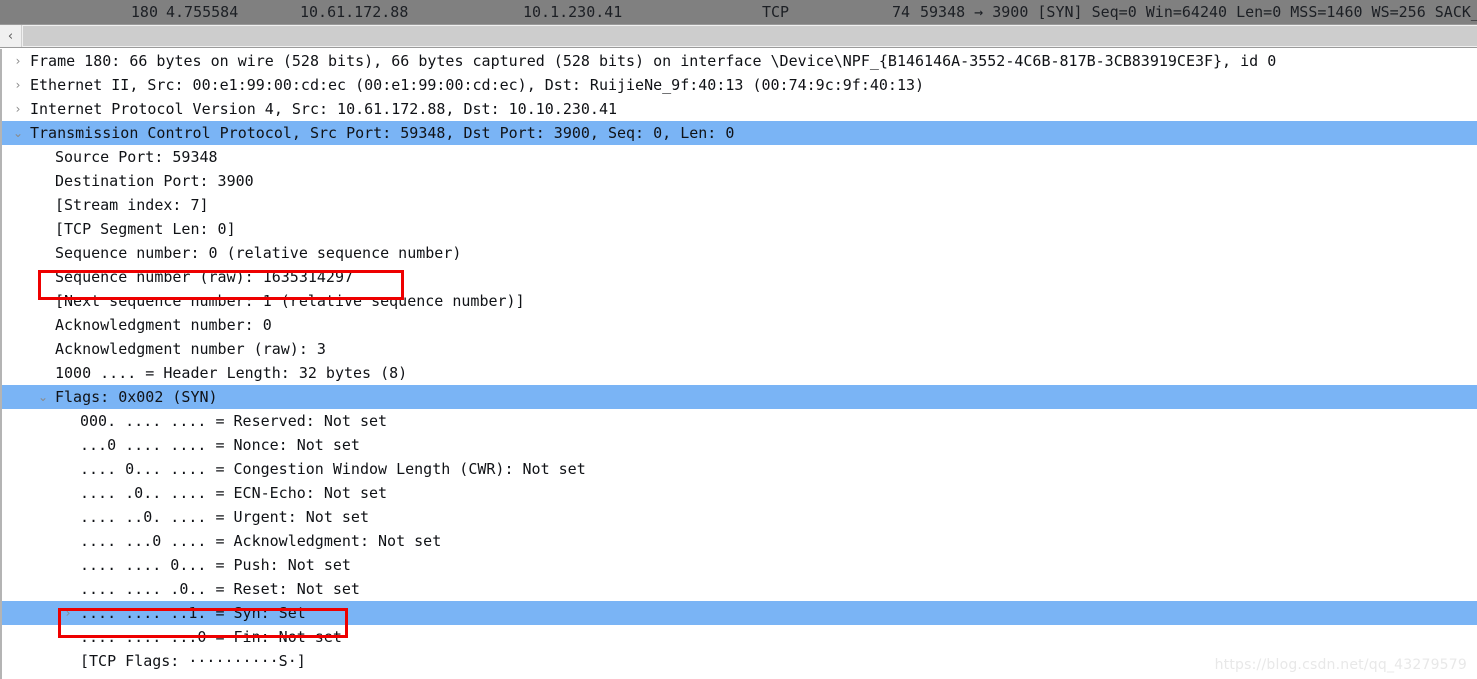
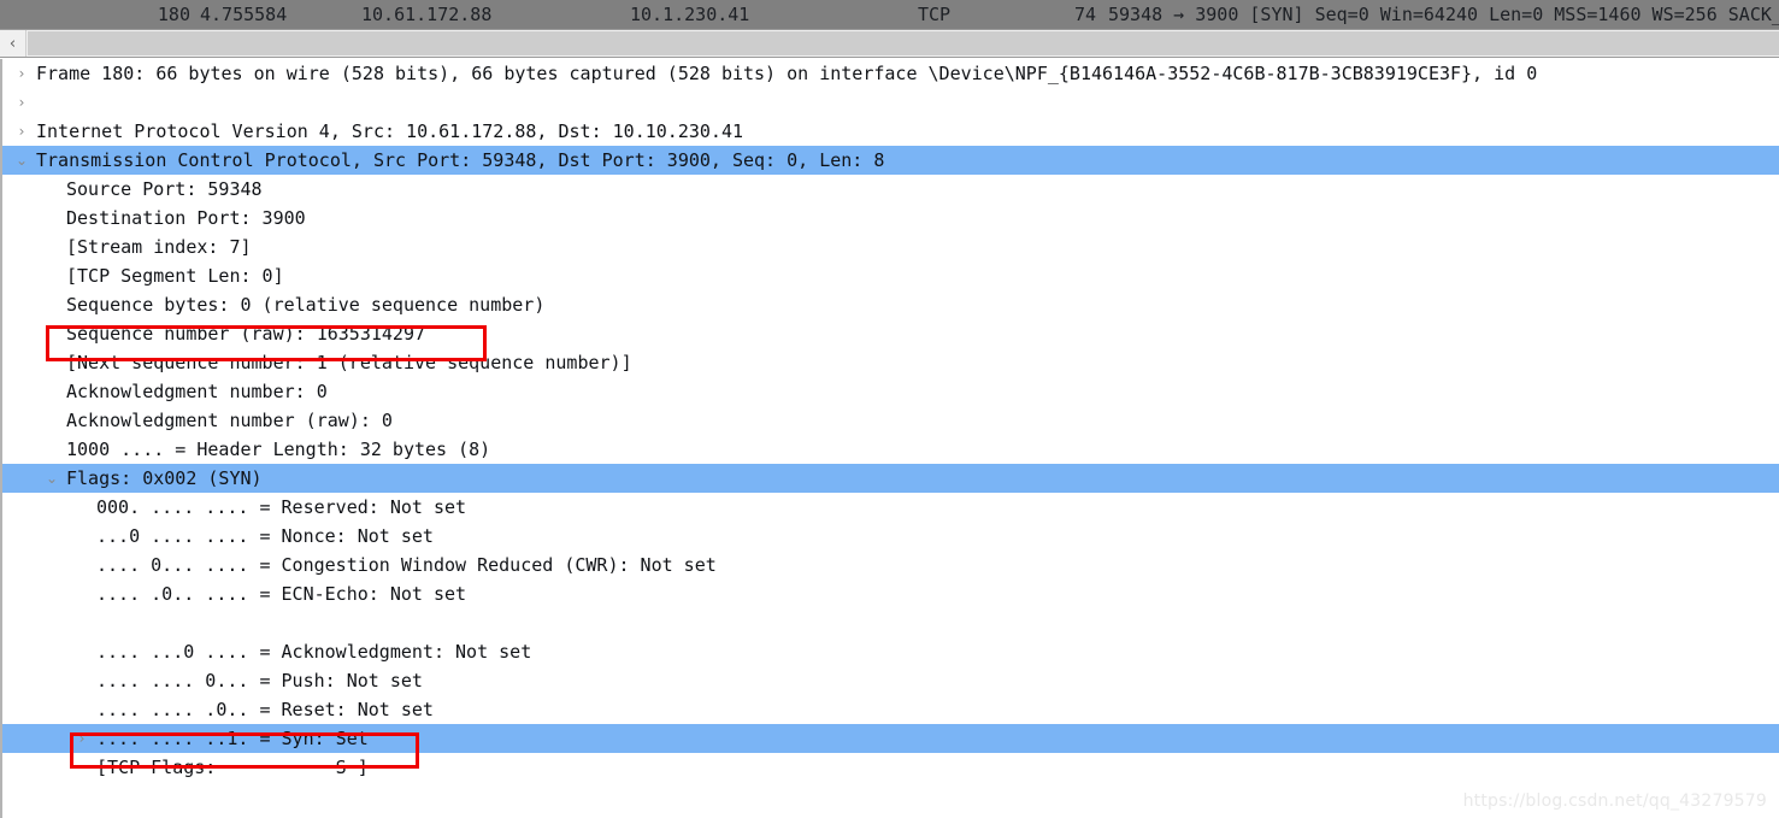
  180
  4.755584
  10.61.172.88
  10.1.230.41
  TCP
  74
  59348 → 3900 [SYN] Seq=0 Win=64240 Len=0 MSS=1460 WS=256 SACK_
  ‹
  ›
  Frame 180: 66 bytes on wire (528 bits), 66 bytes captured (528 bits) on interface \Device\NPF_{B146146A-3552-4C6B-817B-3CB83919CE3F}, id 0
  ›
- Ethernet II, Src: 00:e1:99:00:cd:ec (00:e1:99:00:cd:ec), Dst: RuijieNe_9f:40:13 (00:74:9c:9f:40:13)
  ›
  Internet Protocol Version 4, Src: 10.61.172.88, Dst: 10.10.230.41
  ⌄
- Transmission Control Protocol, Src Port: 59348, Dst Port: 3900, Seq: 0, Len: 0
+ Transmission Control Protocol, Src Port: 59348, Dst Port: 3900, Seq: 0, Len: 8
  Source Port: 59348
  Destination Port: 3900
  [Stream index: 7]
  [TCP Segment Len: 0]
- Sequence number: 0 (relative sequence number)
+ Sequence bytes: 0 (relative sequence number)
  Sequence number (raw): 1635314297
  [Next sequence number: 1 (relative sequence number)]
  Acknowledgment number: 0
- Acknowledgment number (raw): 3
+ Acknowledgment number (raw): 0
  1000 .... = Header Length: 32 bytes (8)
  ⌄
  Flags: 0x002 (SYN)
  000. .... .... = Reserved: Not set
  ...0 .... .... = Nonce: Not set
- .... 0... .... = Congestion Window Length (CWR): Not set
+ .... 0... .... = Congestion Window Reduced (CWR): Not set
  .... .0.. .... = ECN-Echo: Not set
- .... ..0. .... = Urgent: Not set
  .... ...0 .... = Acknowledgment: Not set
  .... .... 0... = Push: Not set
  .... .... .0.. = Reset: Not set
  ›
  .... .... ..1. = Syn: Set
- .... .... ...0 = Fin: Not set
  [TCP Flags: ··········S·]
